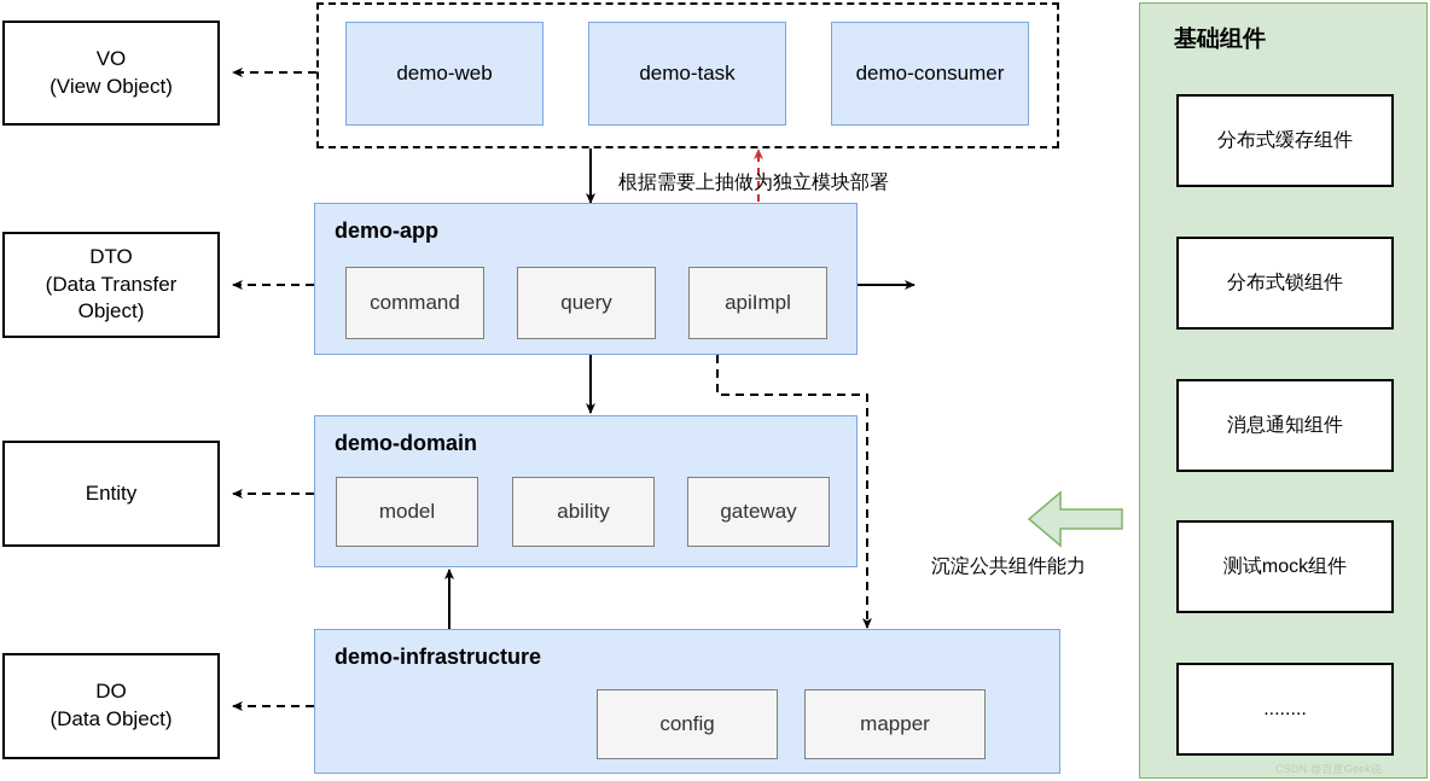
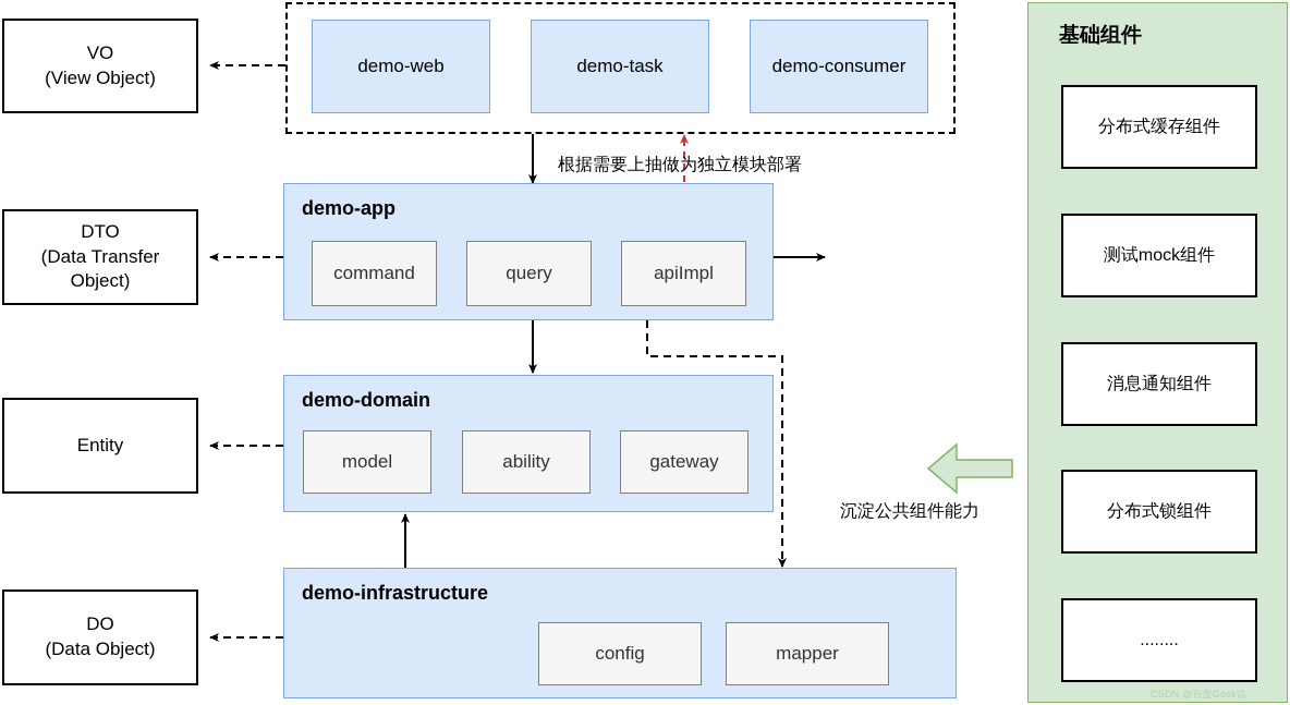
  VO
  (View Object)
  DTO
  (Data Transfer
  Object)
  Entity
  DO
  (Data Object)
  demo-web
  demo-task
  demo-consumer
  根据需要上抽做为独立模块部署
  demo-app
  command
  query
  apiImpl
  demo-domain
  model
  ability
  gateway
  demo-infrastructure
  config
  mapper
  沉淀公共组件能力
  基础组件
  分布式缓存组件
- 分布式锁组件
+ 测试mock组件
  消息通知组件
- 测试mock组件
+ 分布式锁组件
  ........
  CSDN @百度Geek说
